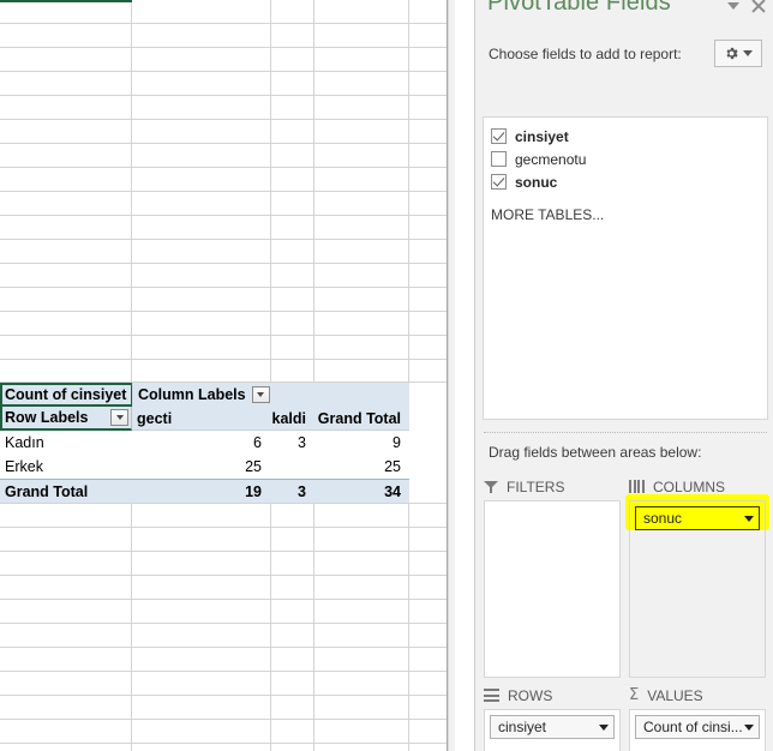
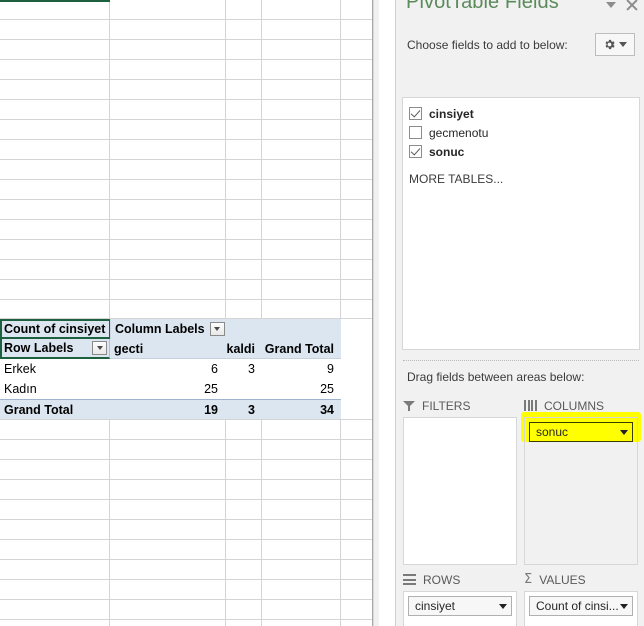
  Count of cinsiyet
  Column Labels
  Row Labels
  gecti
  kaldi
  Grand Total
- Kadın
+ Erkek
  6
  3
  9
- Erkek
+ Kadın
  25
  25
  Grand Total
  19
  3
  34
  PivotTable Fields
- Choose fields to add to report:
+ Choose fields to add to below:
  cinsiyet
  gecmenotu
  sonuc
  MORE TABLES...
  Drag fields between areas below:
  FILTERS
  COLUMNS
  sonuc
  ROWS
  cinsiyet
  Σ
  VALUES
  Count of cinsi...
